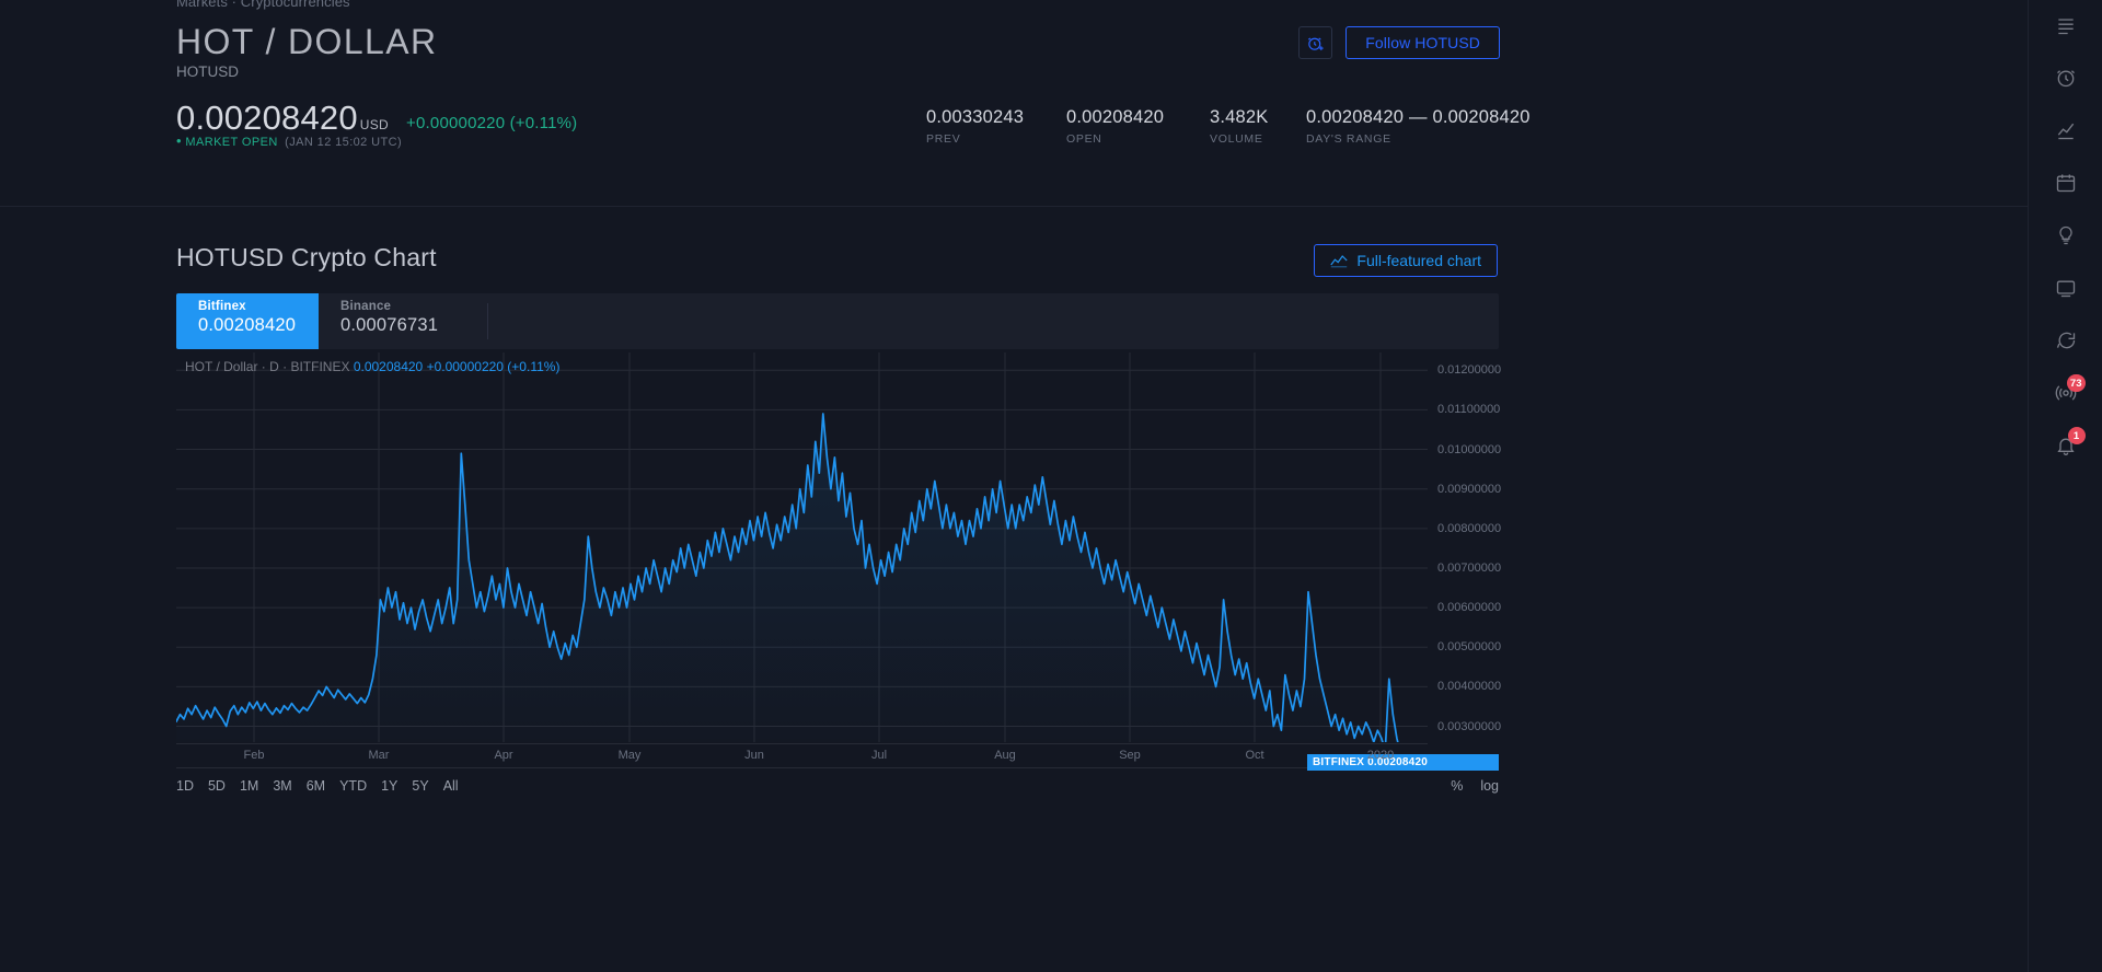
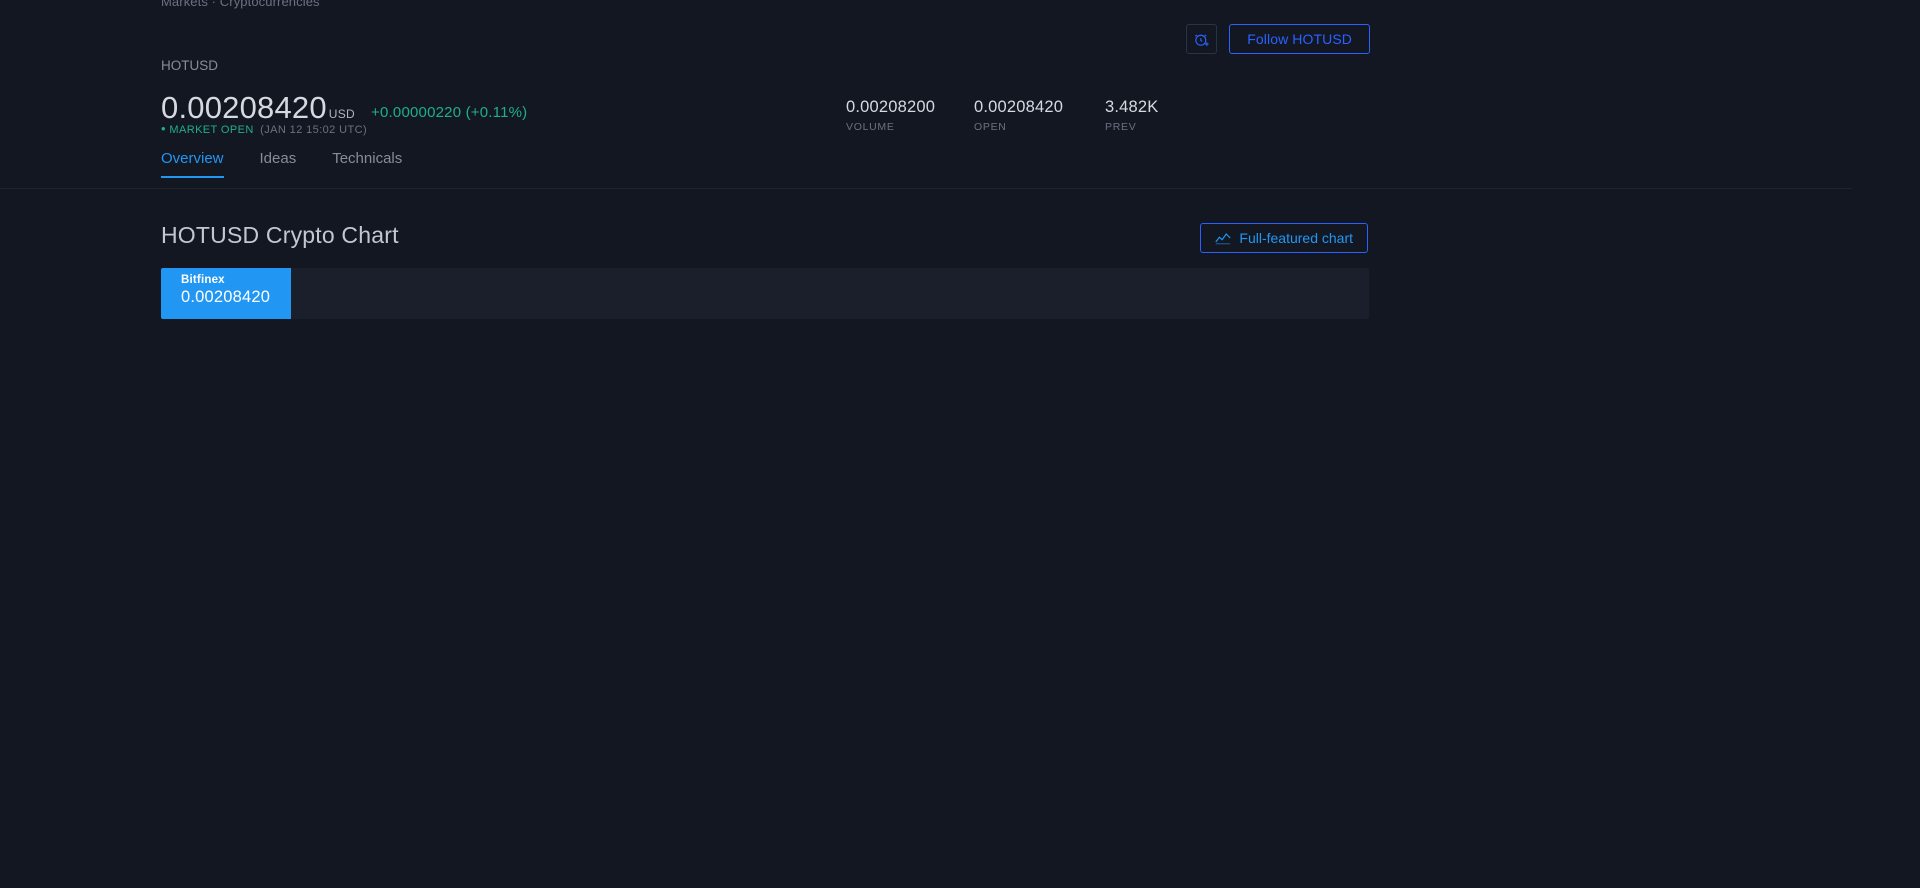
  Markets · Cryptocurrencies
- HOT / DOLLAR
  HOTUSD
  0.00208420
  USD
  +0.00000220 (+0.11%)
  • MARKET OPEN (JAN 12 15:02 UTC)
- 0.00330243
+ 0.00208200
- PREV
+ VOLUME
  0.00208420
  OPEN
  3.482K
- VOLUME
+ PREV
- 0.00208420 — 0.00208420
- DAY'S RANGE
  Follow HOTUSD
+ Overview
+ Ideas
+ Technicals
  HOTUSD Crypto Chart
  Full-featured chart
  Bitfinex
  0.00208420
- Binance
- 0.00076731
- HOT / Dollar · D · BITFINEX 0.00208420 +0.00000220 (+0.11%)
- 0.01200000
- 0.01100000
- 0.01000000
- 0.00900000
- 0.00800000
- 0.00700000
- 0.00600000
- 0.00500000
- 0.00400000
- 0.00300000
- BITFINEX 0.00208420
- Feb
- Mar
- Apr
- May
- Jun
- Jul
- Aug
- Sep
- Oct
- 2020
- 1D
- 5D
- 1M
- 3M
- 6M
- YTD
- 1Y
- 5Y
- All
- %
- log
- 73
- 1
